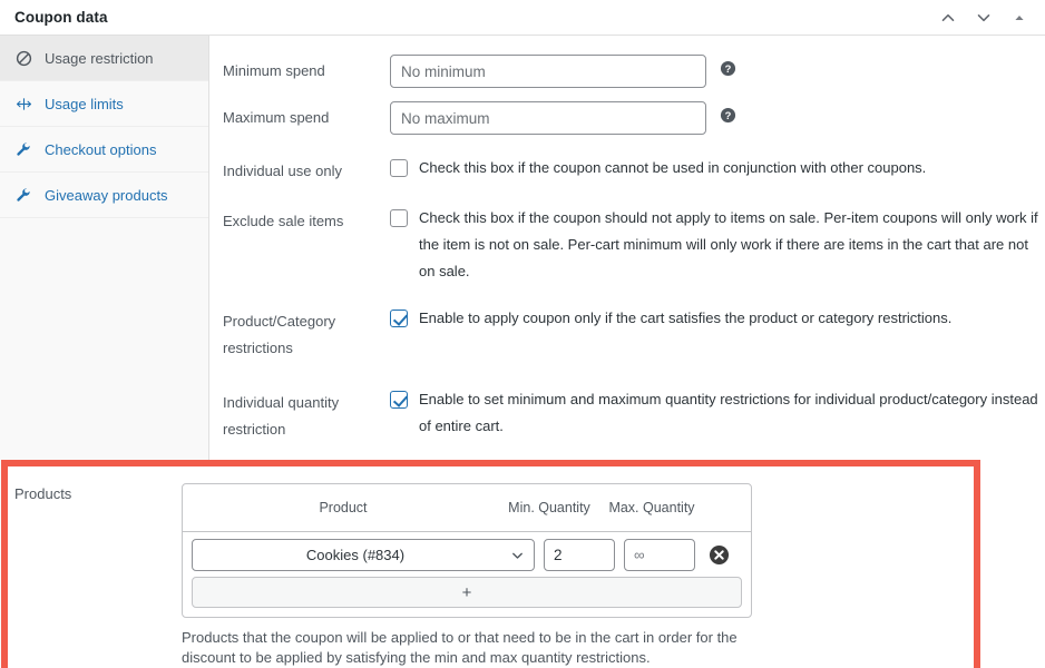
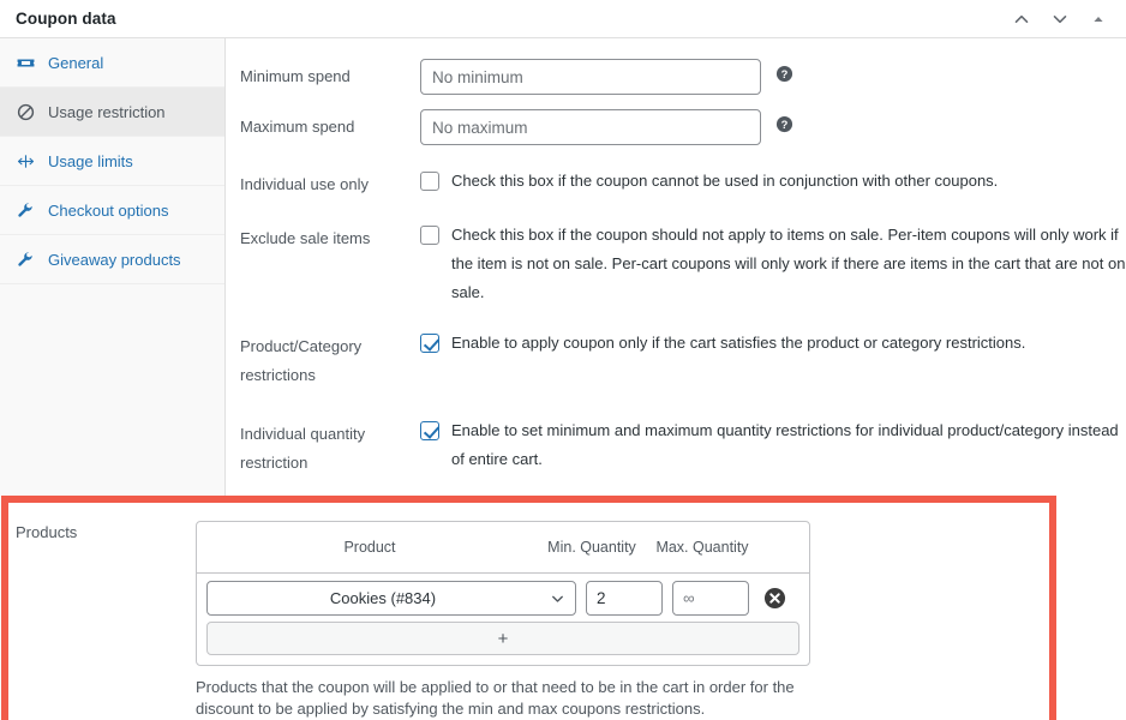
  Coupon data
+ General
  Usage restriction
  Usage limits
  Checkout options
  Giveaway products
  Minimum spend
  No minimum
  ?
  Maximum spend
  No maximum
  ?
  Individual use only
  Check this box if the coupon cannot be used in conjunction with other coupons.
  Exclude sale items
- Check this box if the coupon should not apply to items on sale. Per-item coupons will only work if the item is not on sale. Per-cart minimum will only work if there are items in the cart that are not on sale.
+ Check this box if the coupon should not apply to items on sale. Per-item coupons will only work if the item is not on sale. Per-cart coupons will only work if there are items in the cart that are not on sale.
  Product/Category restrictions
  Enable to apply coupon only if the cart satisfies the product or category restrictions.
  Individual quantity restriction
  Enable to set minimum and maximum quantity restrictions for individual product/category instead of entire cart.
  Products
  Product
  Min. Quantity
  Max. Quantity
  Cookies (#834)
  2
  ∞
  +
- Products that the coupon will be applied to or that need to be in the cart in order for the discount to be applied by satisfying the min and max quantity restrictions.
+ Products that the coupon will be applied to or that need to be in the cart in order for the discount to be applied by satisfying the min and max coupons restrictions.
